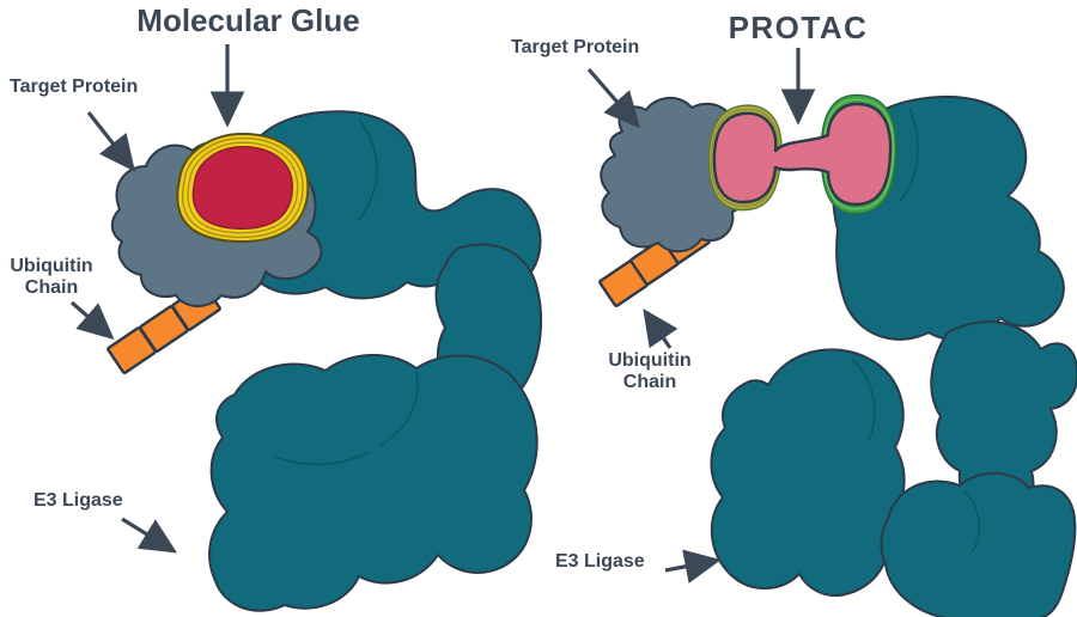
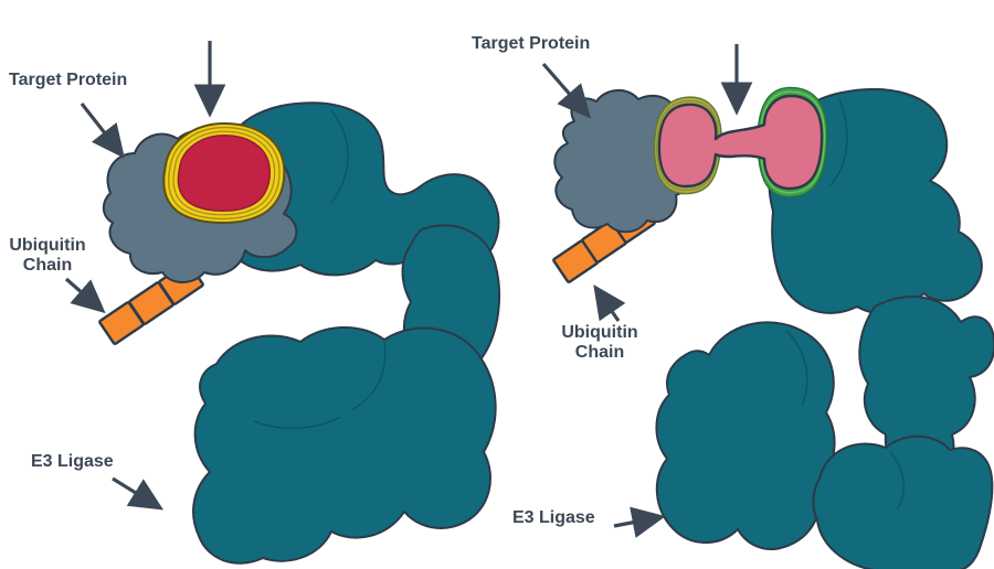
- Molecular Glue
- PROTAC
  Target Protein
  Ubiquitin Chain
  E3 Ligase
  Target Protein
  Ubiquitin Chain
  E3 Ligase
